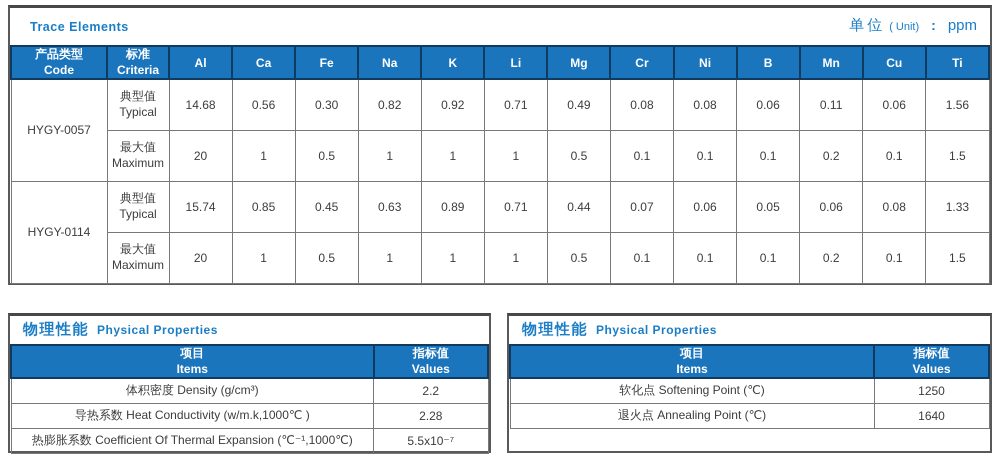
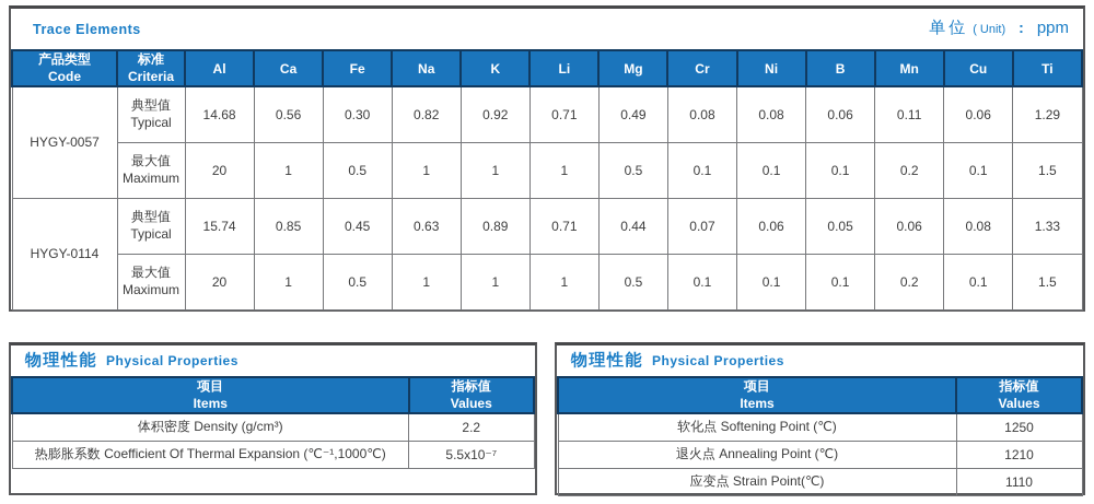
  Trace Elements
  单位
  ( Unit)
  :
  ppm
  产品类型 Code	标准 Criteria	Al	Ca	Fe	Na	K	Li	Mg	Cr	Ni	B	Mn	Cu	Ti
- HYGY-0057	典型值 Typical	14.68	0.56	0.30	0.82	0.92	0.71	0.49	0.08	0.08	0.06	0.11	0.06	1.56
+ HYGY-0057	典型值 Typical	14.68	0.56	0.30	0.82	0.92	0.71	0.49	0.08	0.08	0.06	0.11	0.06	1.29
  最大值 Maximum	20	1	0.5	1	1	1	0.5	0.1	0.1	0.1	0.2	0.1	1.5
  HYGY-0114	典型值 Typical	15.74	0.85	0.45	0.63	0.89	0.71	0.44	0.07	0.06	0.05	0.06	0.08	1.33
  最大值 Maximum	20	1	0.5	1	1	1	0.5	0.1	0.1	0.1	0.2	0.1	1.5
  物理性能
  Physical Properties
  项目 Items	指标值 Values
  体积密度 Density (g/cm³)	2.2
- 导热系数 Heat Conductivity (w/m.k,1000℃ )	2.28
  热膨胀系数 Coefficient Of Thermal Expansion (℃⁻¹,1000℃)	5.5x10⁻⁷
  物理性能
  Physical Properties
  项目 Items	指标值 Values
  软化点 Softening Point (℃)	1250
- 退火点 Annealing Point (℃)	1640
+ 退火点 Annealing Point (℃)	1210
+ 应变点 Strain Point(℃)	1110
